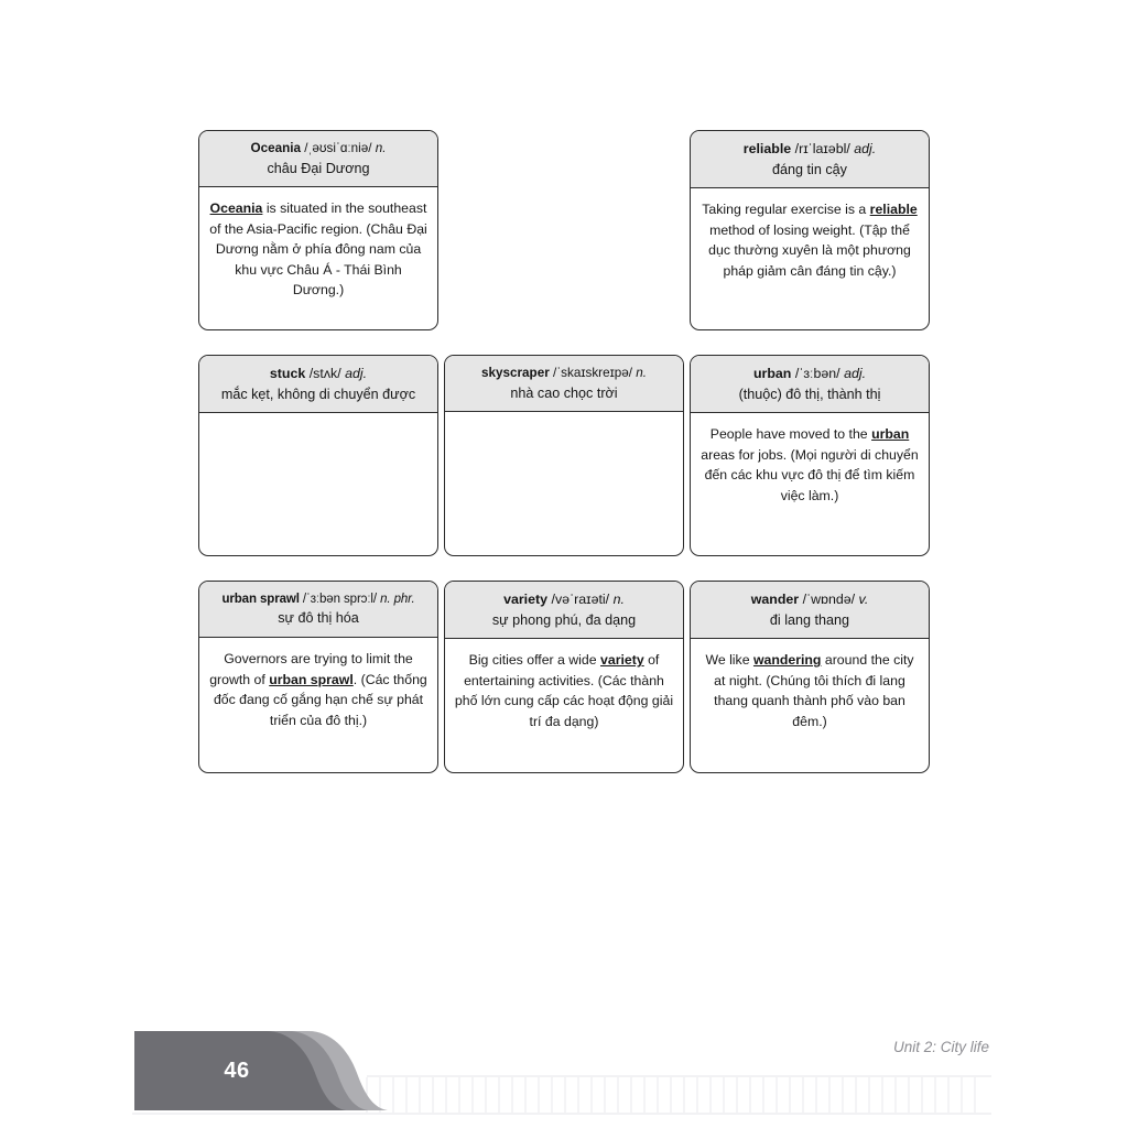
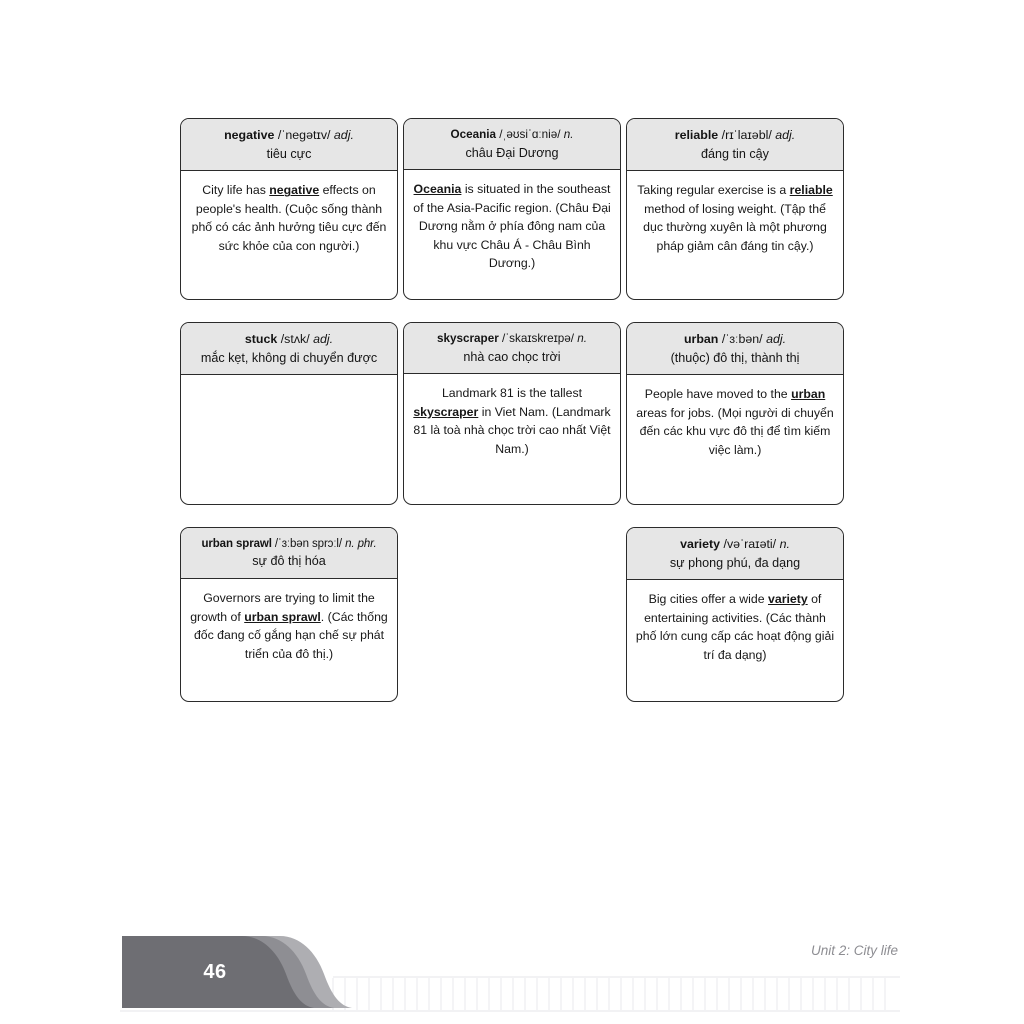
+ negative /ˈneɡətɪv/ adj.
+ tiêu cực
+ City life has negative effects on people's health. (Cuộc sống thành phố có các ảnh hưởng tiêu cực đến sức khỏe của con người.)
  Oceania /ˌəʊsiˈɑːniə/ n.
  châu Đại Dương
- Oceania is situated in the southeast of the Asia-Pacific region. (Châu Đại Dương nằm ở phía đông nam của khu vực Châu Á - Thái Bình Dương.)
+ Oceania is situated in the southeast of the Asia-Pacific region. (Châu Đại Dương nằm ở phía đông nam của khu vực Châu Á - Châu Bình Dương.)
  reliable /rɪˈlaɪəbl/ adj.
  đáng tin cậy
  Taking regular exercise is a reliable method of losing weight. (Tập thể dục thường xuyên là một phương pháp giảm cân đáng tin cậy.)
  stuck /stʌk/ adj.
  mắc kẹt, không di chuyển được
  skyscraper /ˈskaɪskreɪpə/ n.
  nhà cao chọc trời
+ Landmark 81 is the tallest skyscraper in Viet Nam. (Landmark 81 là toà nhà chọc trời cao nhất Việt Nam.)
  urban /ˈɜːbən/ adj.
  (thuộc) đô thị, thành thị
  People have moved to the urban areas for jobs. (Mọi người di chuyển đến các khu vực đô thị để tìm kiếm việc làm.)
  urban sprawl /ˈɜːbən sprɔːl/ n. phr.
  sự đô thị hóa
  Governors are trying to limit the growth of urban sprawl. (Các thống đốc đang cố gắng hạn chế sự phát triển của đô thị.)
  variety /vəˈraɪəti/ n.
  sự phong phú, đa dạng
  Big cities offer a wide variety of entertaining activities. (Các thành phố lớn cung cấp các hoạt động giải trí đa dạng)
- wander /ˈwɒndə/ v.
- đi lang thang
- We like wandering around the city at night. (Chúng tôi thích đi lang thang quanh thành phố vào ban đêm.)
  46
  Unit 2: City life
